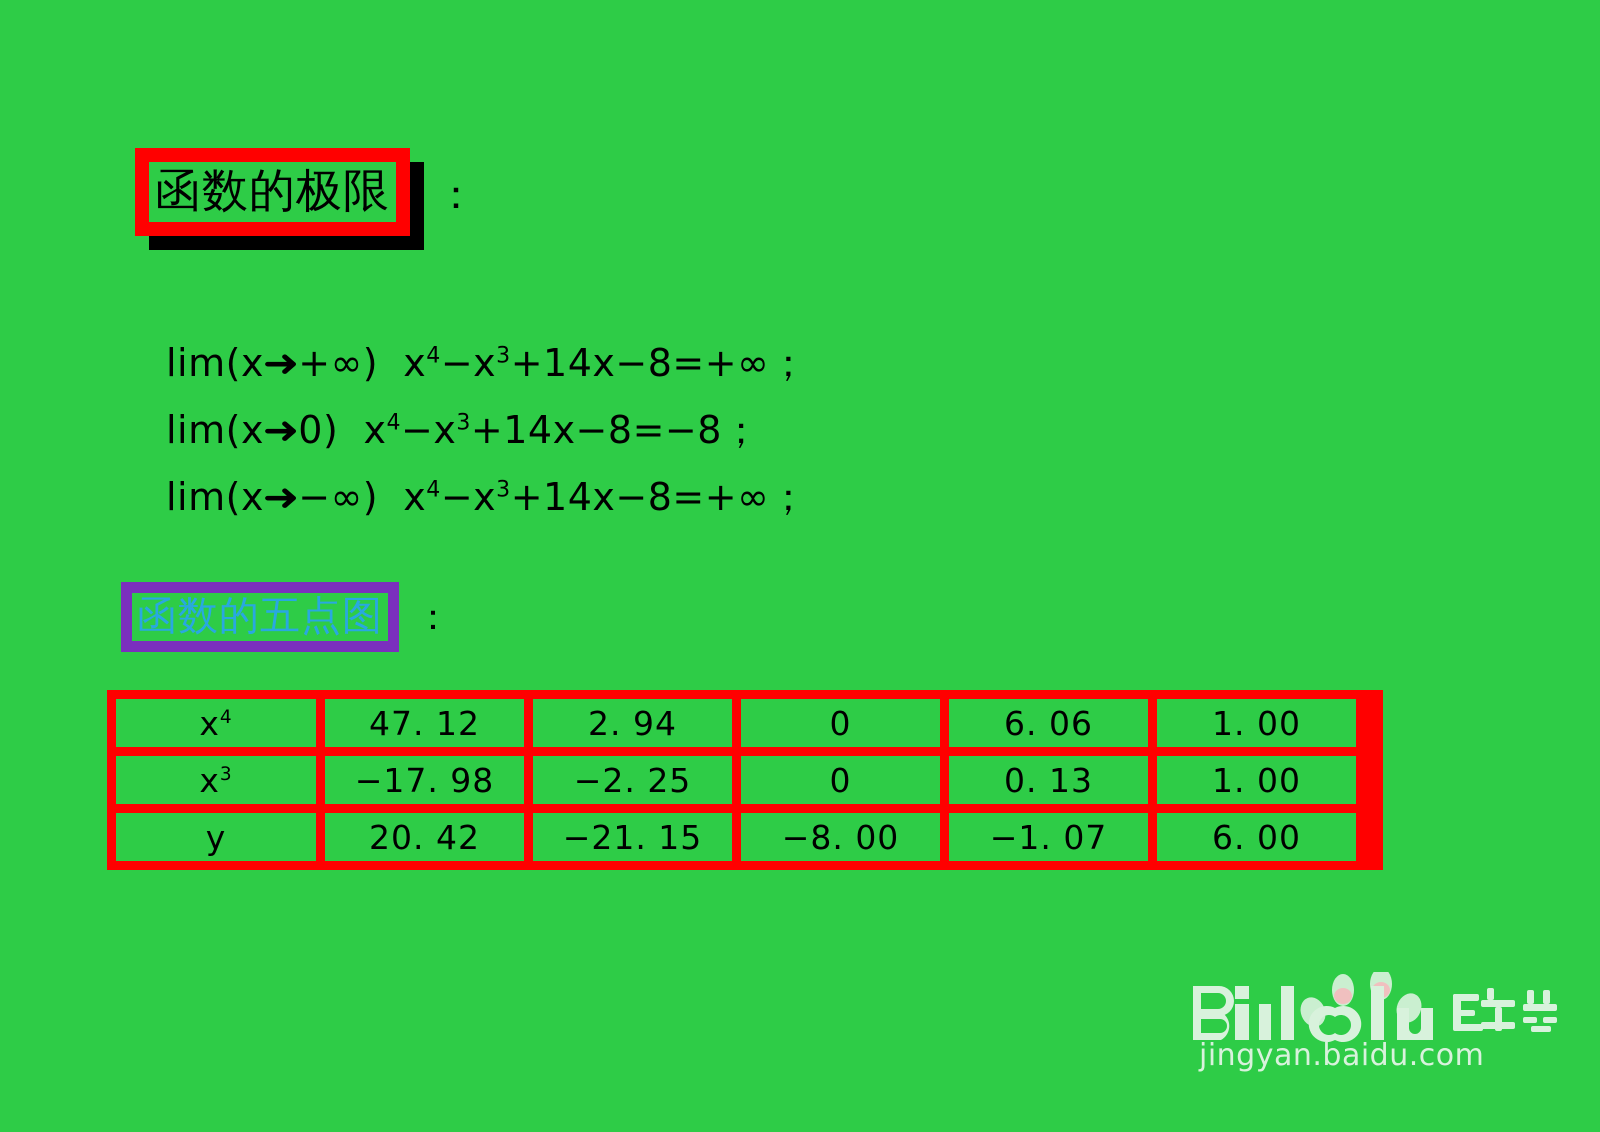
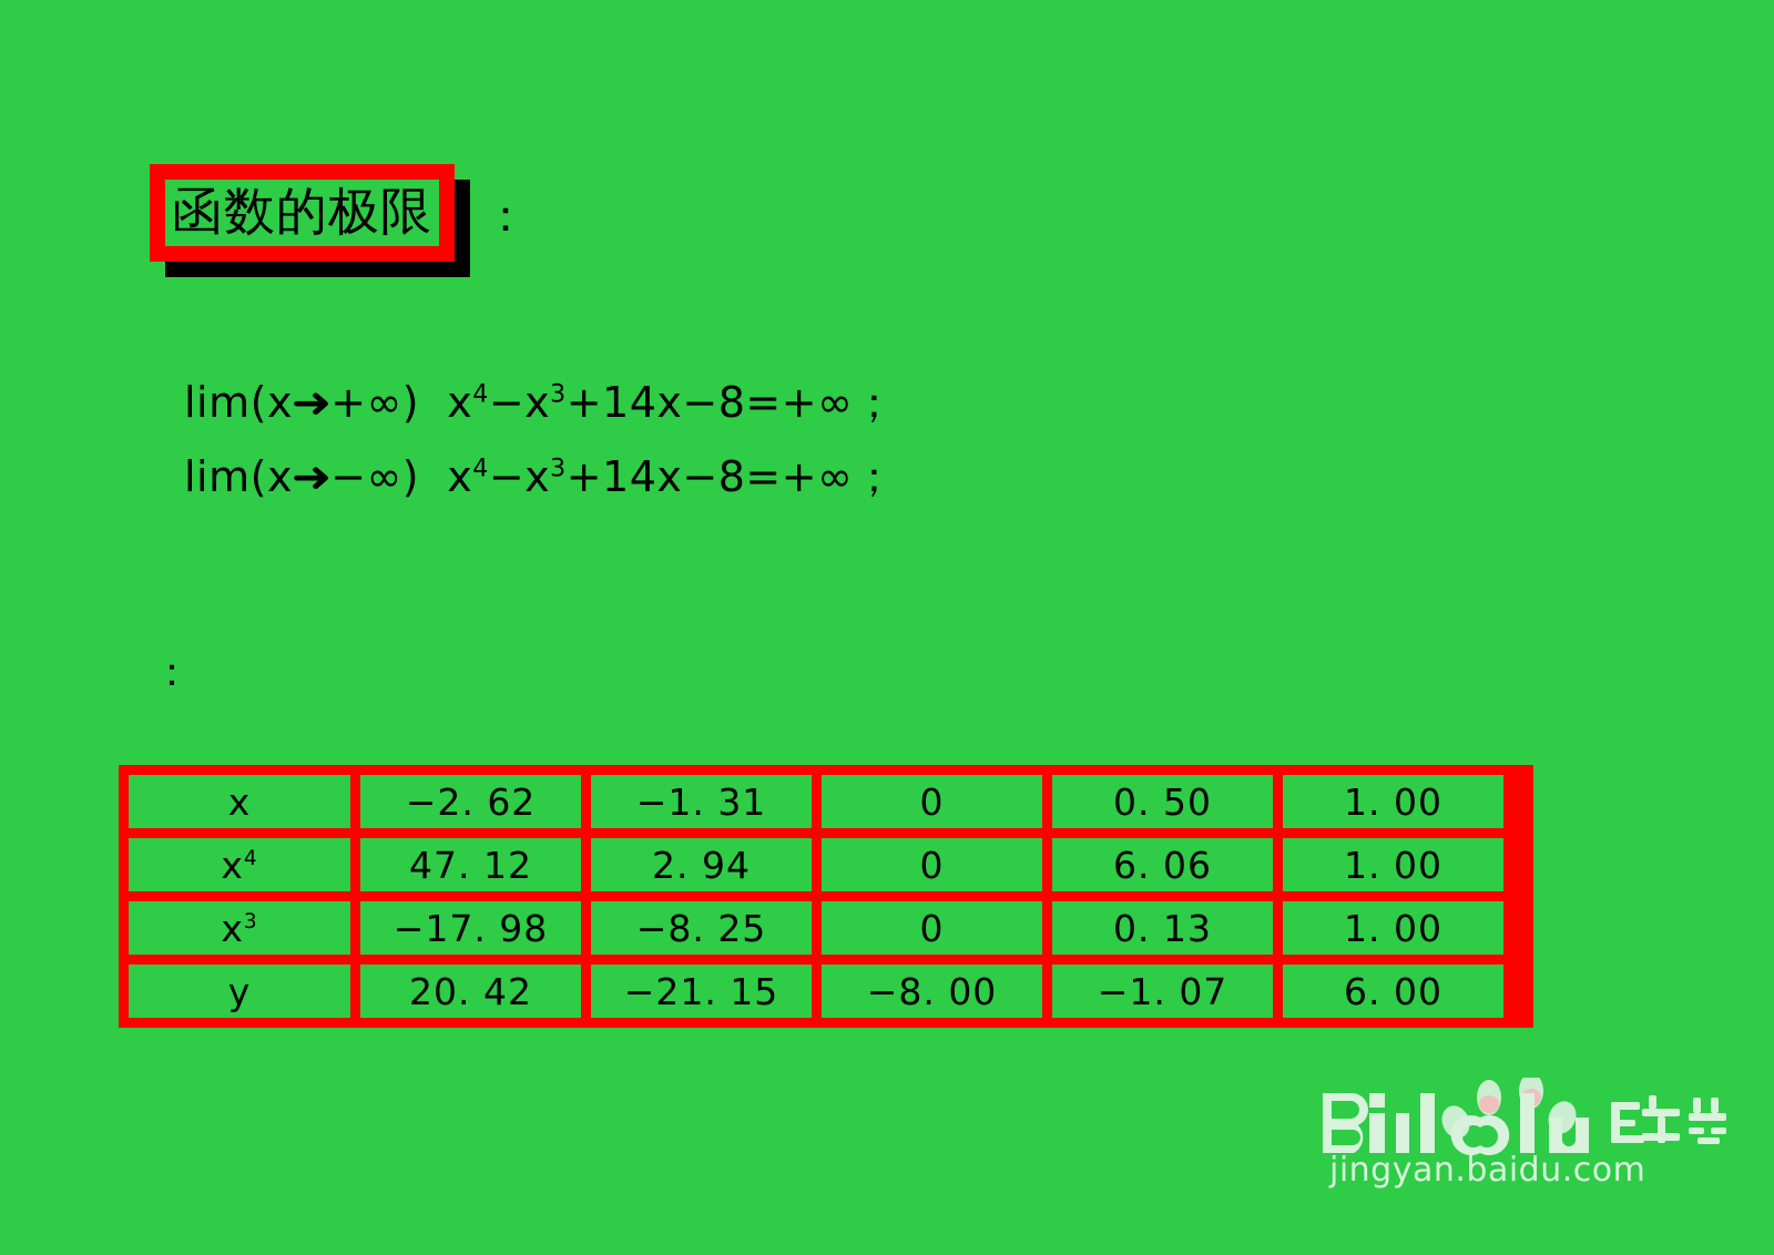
  函数的极限
  ：
  lim(x➜+∞) x4−x3+14x−8=+∞；
- lim(x➜0) x4−x3+14x−8=−8；
  lim(x➜−∞) x4−x3+14x−8=+∞；
- 函数的五点图
  ：
+ x	−2. 62	−1. 31	0	0. 50	1. 00
  x4	47. 12	2. 94	0	6. 06	1. 00
- x3	−17. 98	−2. 25	0	0. 13	1. 00
+ x3	−17. 98	−8. 25	0	0. 13	1. 00
  y	20. 42	−21. 15	−8. 00	−1. 07	6. 00
  jingyan.baidu.com
